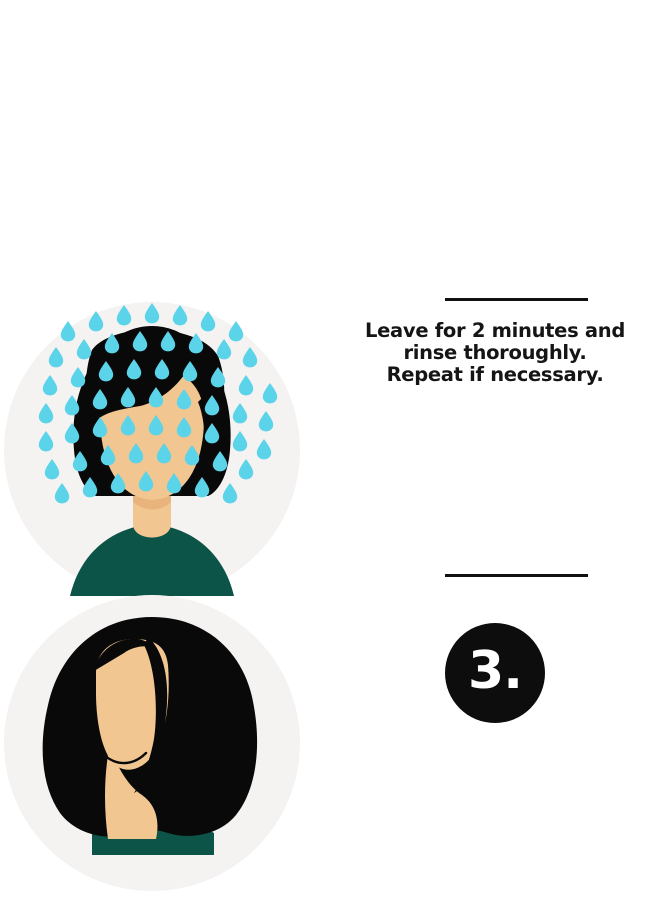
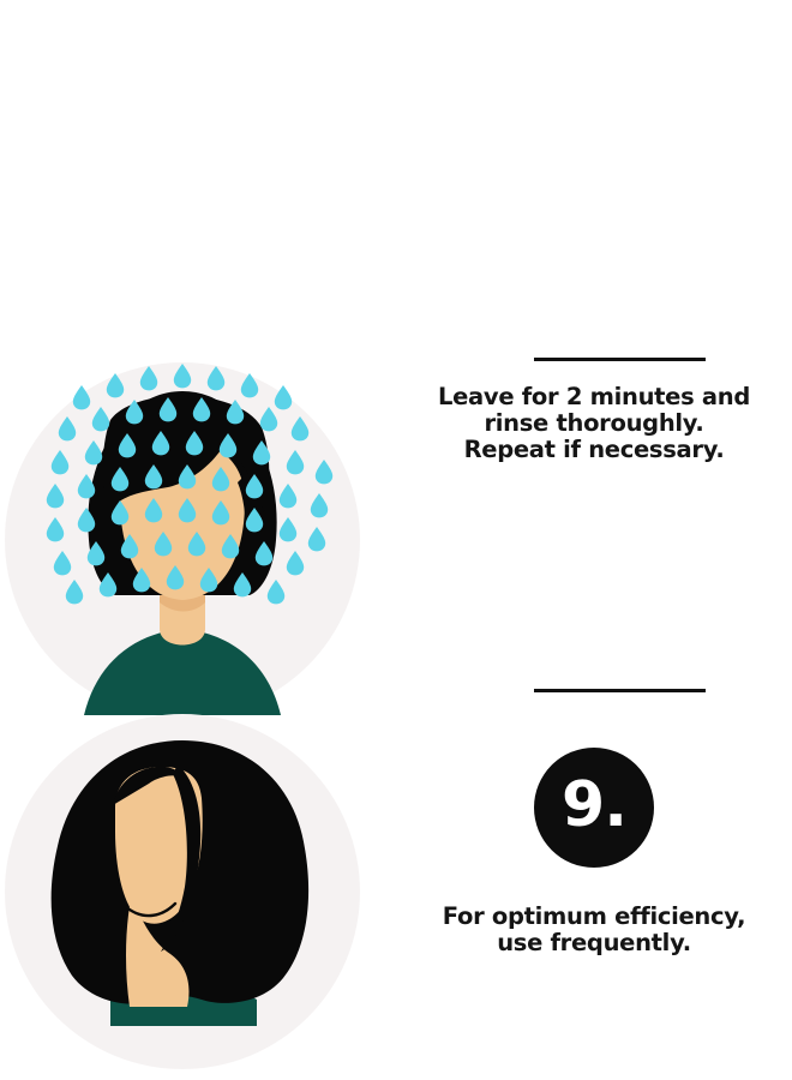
  Leave for 2 minutes and
  rinse thoroughly.
  Repeat if necessary.
- 3.
+ 9.
+ For optimum efficiency,
+ use frequently.
